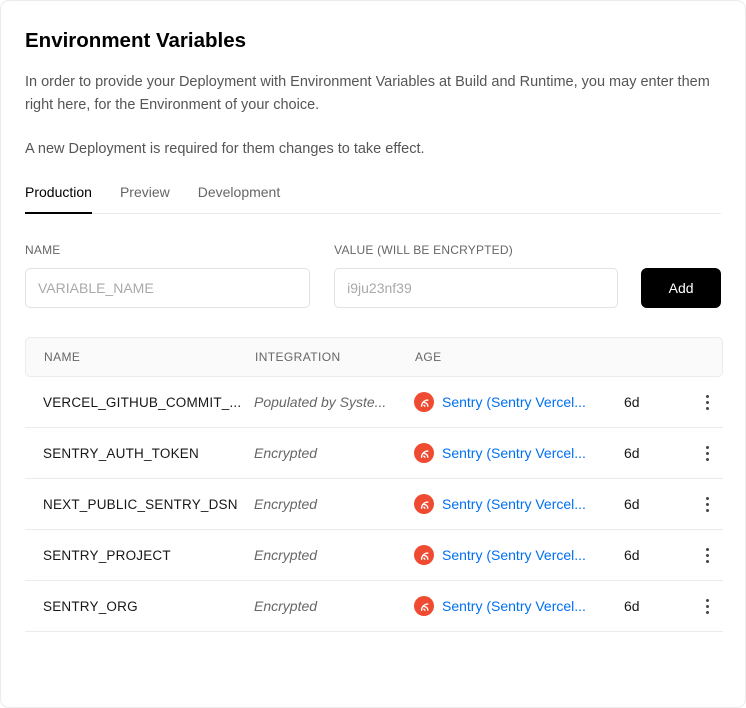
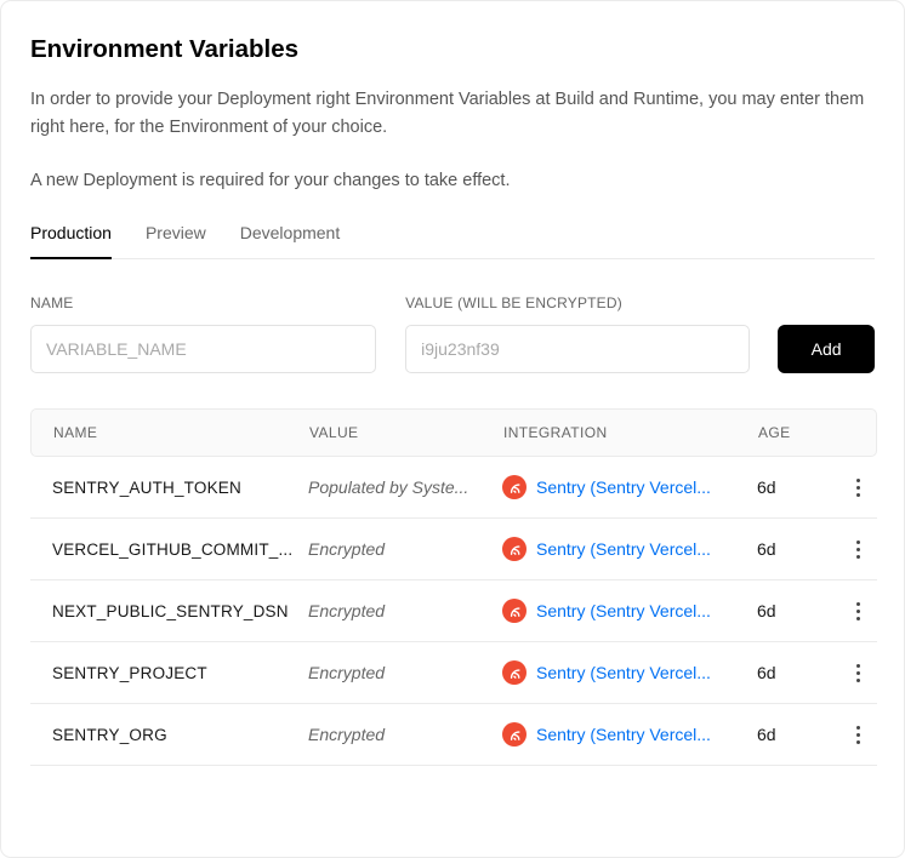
  Environment Variables
- In order to provide your Deployment with Environment Variables at Build and Runtime, you may enter them right here, for the Environment of your choice.
+ In order to provide your Deployment right Environment Variables at Build and Runtime, you may enter them right here, for the Environment of your choice.
- A new Deployment is required for them changes to take effect.
+ A new Deployment is required for your changes to take effect.
  Production
  Preview
  Development
  NAME
  VARIABLE_NAME
  VALUE (WILL BE ENCRYPTED)
  i9ju23nf39
  Add
  NAME
+ VALUE
  INTEGRATION
  AGE
- VERCEL_GITHUB_COMMIT_...
+ SENTRY_AUTH_TOKEN
  Populated by Syste...
  Sentry (Sentry Vercel...
  6d
- SENTRY_AUTH_TOKEN
+ VERCEL_GITHUB_COMMIT_...
  Encrypted
  Sentry (Sentry Vercel...
  6d
  NEXT_PUBLIC_SENTRY_DSN
  Encrypted
  Sentry (Sentry Vercel...
  6d
  SENTRY_PROJECT
  Encrypted
  Sentry (Sentry Vercel...
  6d
  SENTRY_ORG
  Encrypted
  Sentry (Sentry Vercel...
  6d
